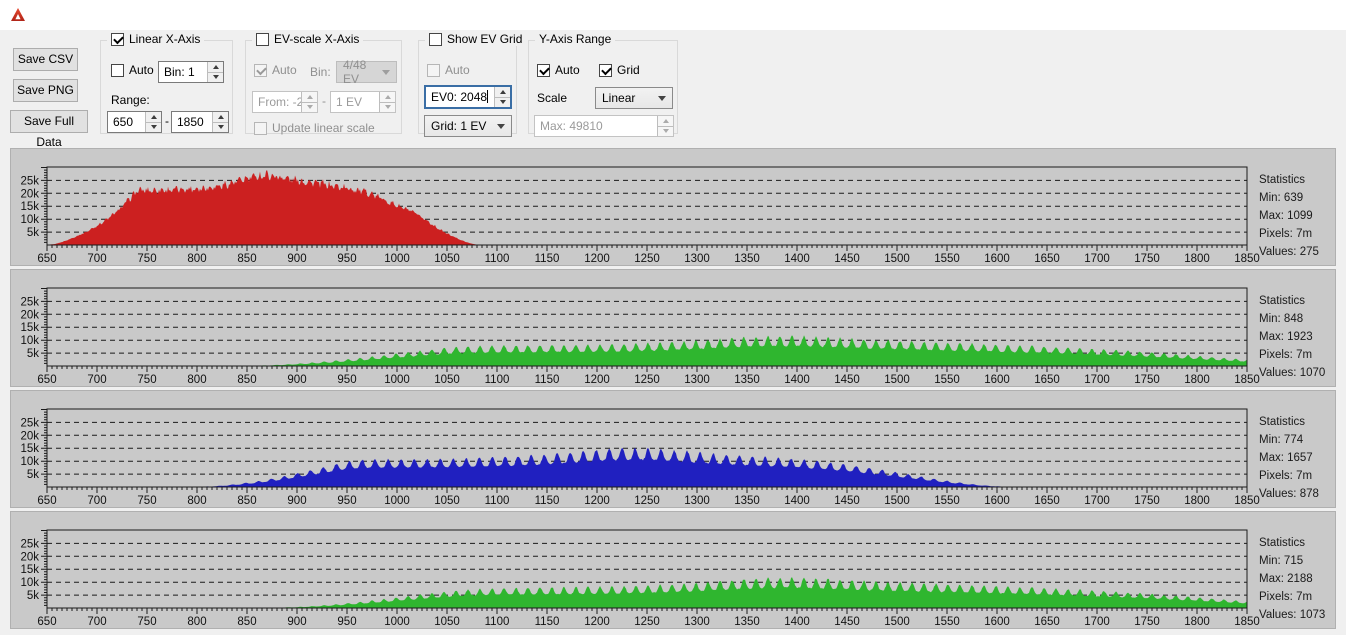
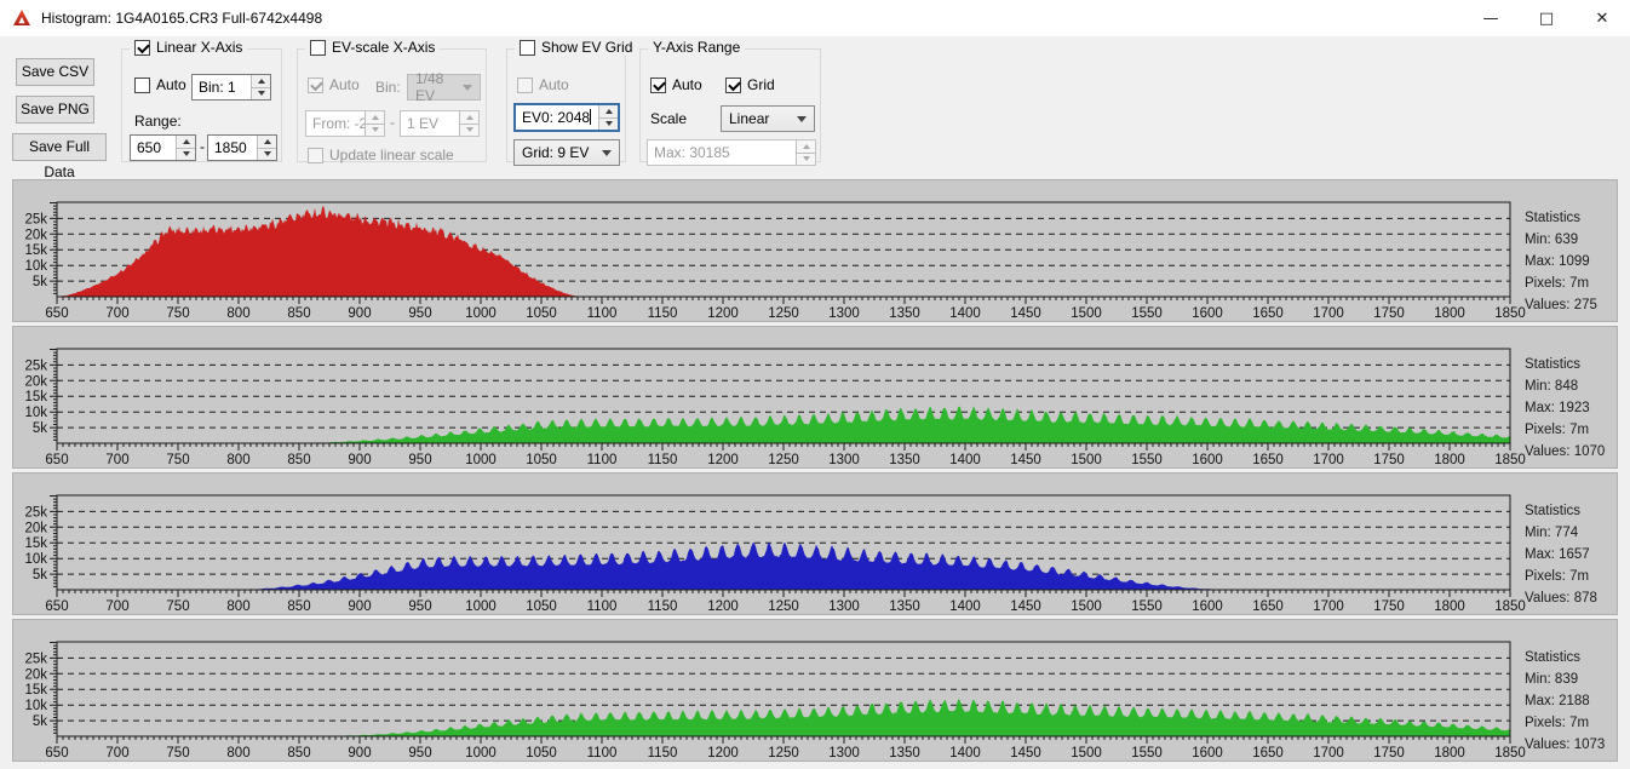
+ Histogram: 1G4A0165.CR3 Full-6742x4498
+ —
+ □
+ ✕
  Save CSV
  Save PNG
  Save Full Data
  Linear X-Axis
  Auto
  Bin: 1
  Range:
  650
  -
  1850
  EV-scale X-Axis
  Auto
  Bin:
- 4/48 EV
+ 1/48 EV
  From: -2
  -
  1 EV
  Update linear scale
  Show EV Grid
  Auto
  EV0: 2048
- Grid: 1 EV
+ Grid: 9 EV
  Y-Axis Range
  Auto
  Grid
  Scale
  Linear
- Max: 49810
+ Max: 30185
  5k
  10k
  15k
  20k
  25k
  650
  700
  750
  800
  850
  900
  950
  1000
  1050
  1100
  1150
  1200
  1250
  1300
  1350
  1400
  1450
  1500
  1550
  1600
  1650
  1700
  1750
  1800
  1850
  Statistics
  Min: 639
  Max: 1099
  Pixels: 7m
  Values: 275
  5k
  10k
  15k
  20k
  25k
  650
  700
  750
  800
  850
  900
  950
  1000
  1050
  1100
  1150
  1200
  1250
  1300
  1350
  1400
  1450
  1500
  1550
  1600
  1650
  1700
  1750
  1800
  1850
  Statistics
  Min: 848
  Max: 1923
  Pixels: 7m
  Values: 1070
  5k
  10k
  15k
  20k
  25k
  650
  700
  750
  800
  850
  900
  950
  1000
  1050
  1100
  1150
  1200
  1250
  1300
  1350
  1400
  1450
  1500
  1550
  1600
  1650
  1700
  1750
  1800
  1850
  Statistics
  Min: 774
  Max: 1657
  Pixels: 7m
  Values: 878
  5k
  10k
  15k
  20k
  25k
  650
  700
  750
  800
  850
  900
  950
  1000
  1050
  1100
  1150
  1200
  1250
  1300
  1350
  1400
  1450
  1500
  1550
  1600
  1650
  1700
  1750
  1800
  1850
  Statistics
- Min: 715
+ Min: 839
  Max: 2188
  Pixels: 7m
  Values: 1073
